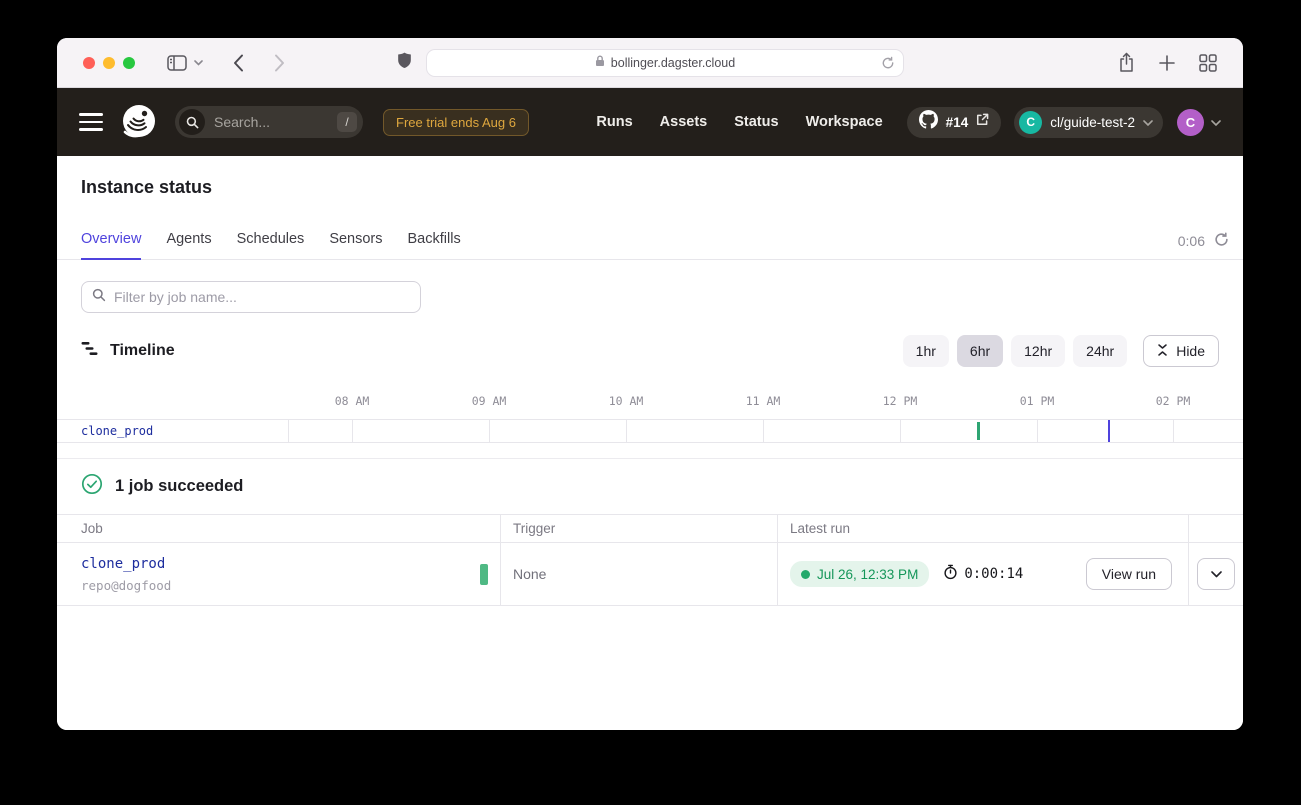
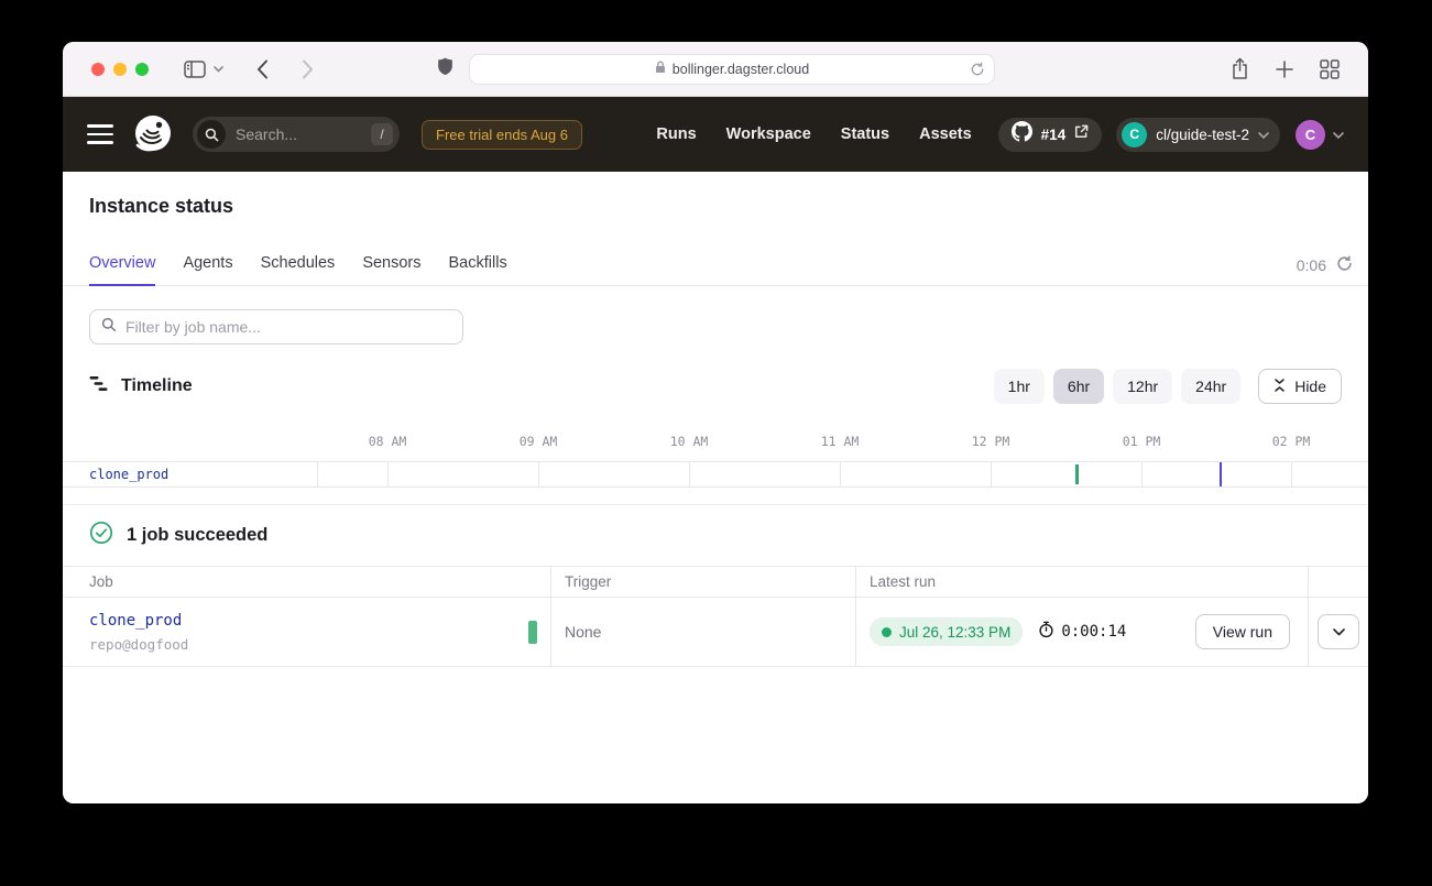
  bollinger.dagster.cloud
  Search...
  /
  Free trial ends Aug 6
  Runs
- Assets
+ Workspace
  Status
- Workspace
+ Assets
  #14
  C
  cl/guide-test-2
  C
  Instance status
  Overview
  Agents
  Schedules
  Sensors
  Backfills
  0:06
  Filter by job name...
  Timeline
  1hr
  6hr
  12hr
  24hr
  Hide
  08 AM
  09 AM
  10 AM
  11 AM
  12 PM
  01 PM
  02 PM
  clone_prod
  1 job succeeded
  Job
  Trigger
  Latest run
  clone_prod
  repo@dogfood
  None
  Jul 26, 12:33 PM
  0:00:14
  View run
